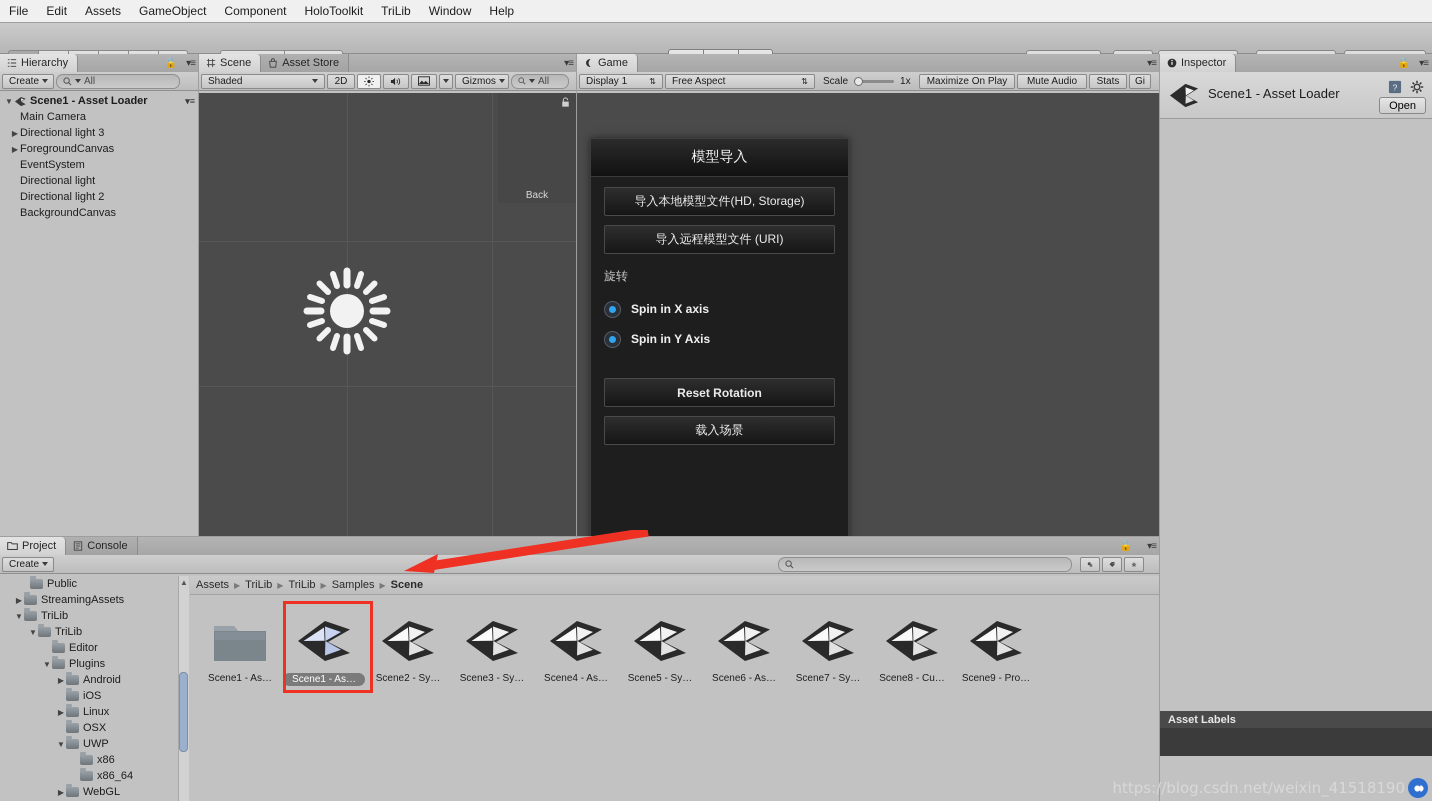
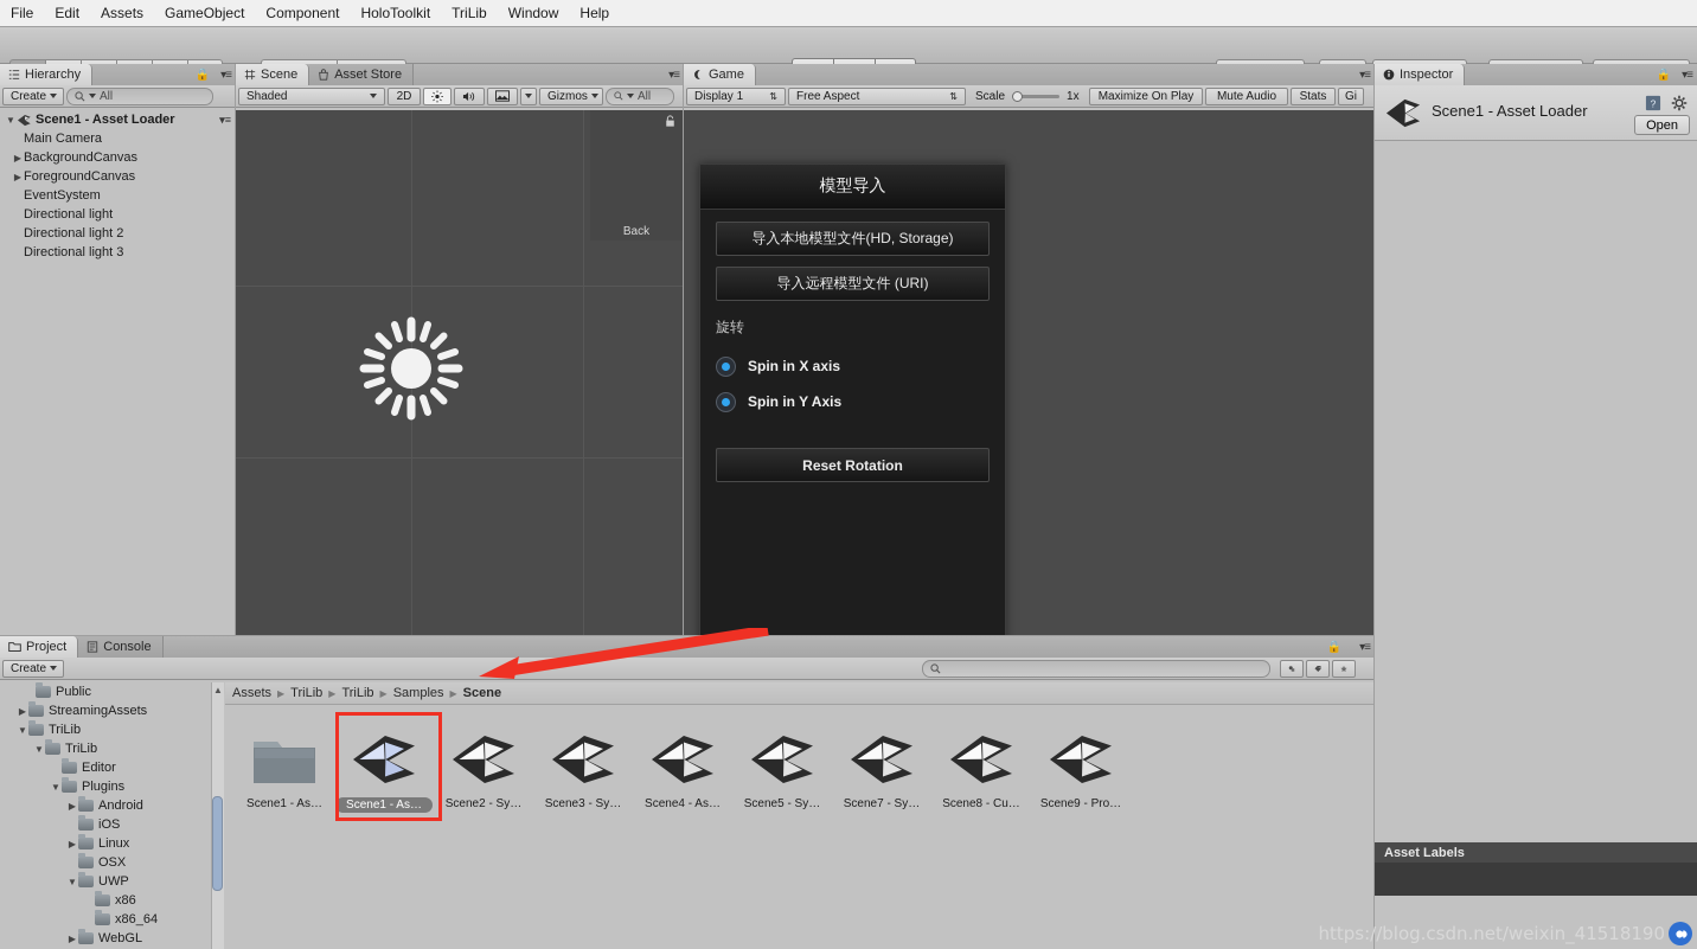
  File
  Edit
  Assets
  GameObject
  Component
  HoloToolkit
  TriLib
  Window
  Help
  Hierarchy
  🔒
  ▾≡
  Create
  All
  ▼
  Scene1 - Asset Loader
  ▾≡
  Main Camera
  ▶
- Directional light 3
+ BackgroundCanvas
  ▶
  ForegroundCanvas
  EventSystem
  Directional light
  Directional light 2
- BackgroundCanvas
+ Directional light 3
  Scene
  Asset Store
  ▾≡
  Shaded
  2D
  Gizmos
  All
  Back
  Game
  ▾≡
  Display 1
  ⇅
  Free Aspect
  ⇅
  Scale
  1x
  Maximize On Play
  Mute Audio
  Stats
  Gi
  模型导入
  导入本地模型文件(HD, Storage)
  导入远程模型文件 (URI)
  旋转
  Spin in X axis
  Spin in Y Axis
  Reset Rotation
- 载入场景
  Inspector
  🔒
  ▾≡
  Scene1 - Asset Loader
  ?
  Open
  Asset Labels
  Project
  Console
  🔒
  ▾≡
  Create
  Public
  ▶
  StreamingAssets
  ▼
  TriLib
  ▼
  TriLib
  Editor
  ▼
  Plugins
  ▶
  Android
  iOS
  ▶
  Linux
  OSX
  ▼
  UWP
  x86
  x86_64
  ▶
  WebGL
  ▲
  Assets
  ▶
  TriLib
  ▶
  TriLib
  ▶
  Samples
  ▶
  Scene
  Scene1 - As…
  Scene1 - As…
  Scene2 - Sy…
  Scene3 - Sy…
  Scene4 - As…
  Scene5 - Sy…
- Scene6 - As…
  Scene7 - Sy…
  Scene8 - Cu…
  Scene9 - Pro…
  https://blog.csdn.net/weixin_41518190
